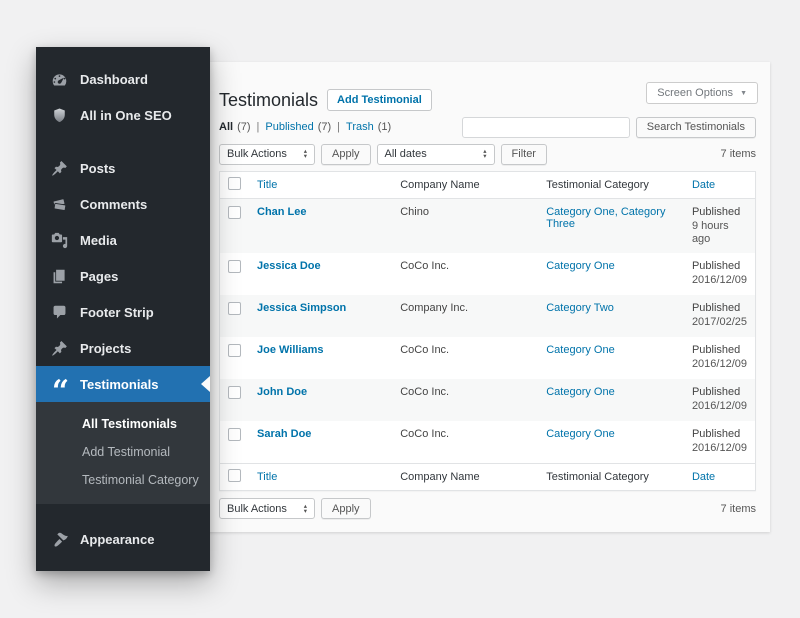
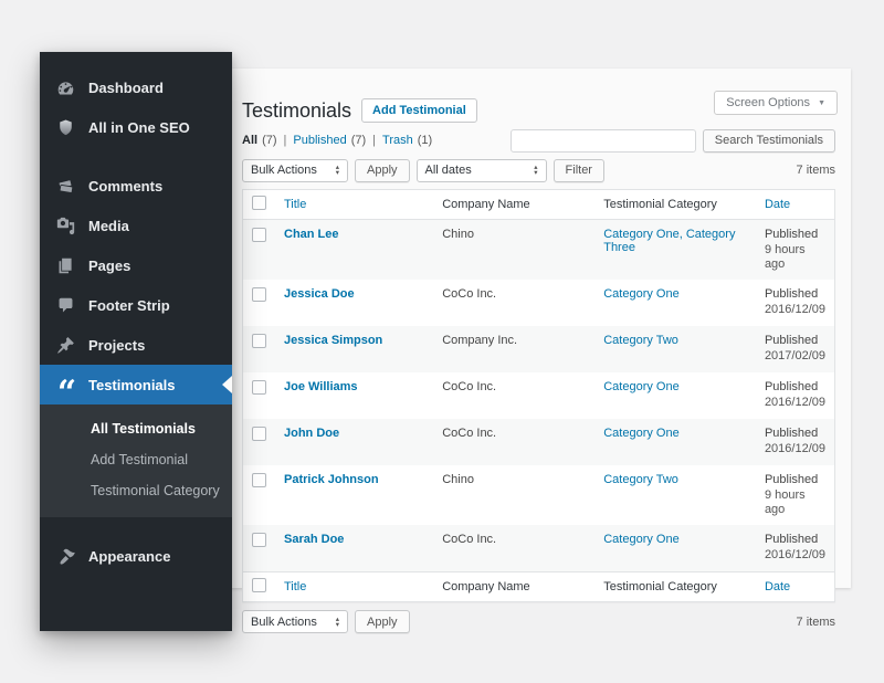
  Dashboard
  All in One SEO
- Posts
  Comments
  Media
  Pages
  Footer Strip
  Projects
  “
  Testimonials
  All Testimonials
  Add Testimonial
  Testimonial Category
  Appearance
  Screen Options
  Testimonials
  Add Testimonial
  All
  (7)
  |
  Published
  (7)
  |
  Trash
  (1)
  Search Testimonials
  Bulk Actions
  Apply
  All dates
  Filter
  7 items
  	Title	Company Name	Testimonial Category	Date
  	Chan Lee	Chino	Category One, Category Three	Published 9 hours ago
  	Jessica Doe	CoCo Inc.	Category One	Published 2016/12/09
- 	Jessica Simpson	Company Inc.	Category Two	Published 2017/02/25
+ 	Jessica Simpson	Company Inc.	Category Two	Published 2017/02/09
  	Joe Williams	CoCo Inc.	Category One	Published 2016/12/09
  	John Doe	CoCo Inc.	Category One	Published 2016/12/09
+ 	Patrick Johnson	Chino	Category Two	Published 9 hours ago
  	Sarah Doe	CoCo Inc.	Category One	Published 2016/12/09
  	Title	Company Name	Testimonial Category	Date
  Bulk Actions
  Apply
  7 items
